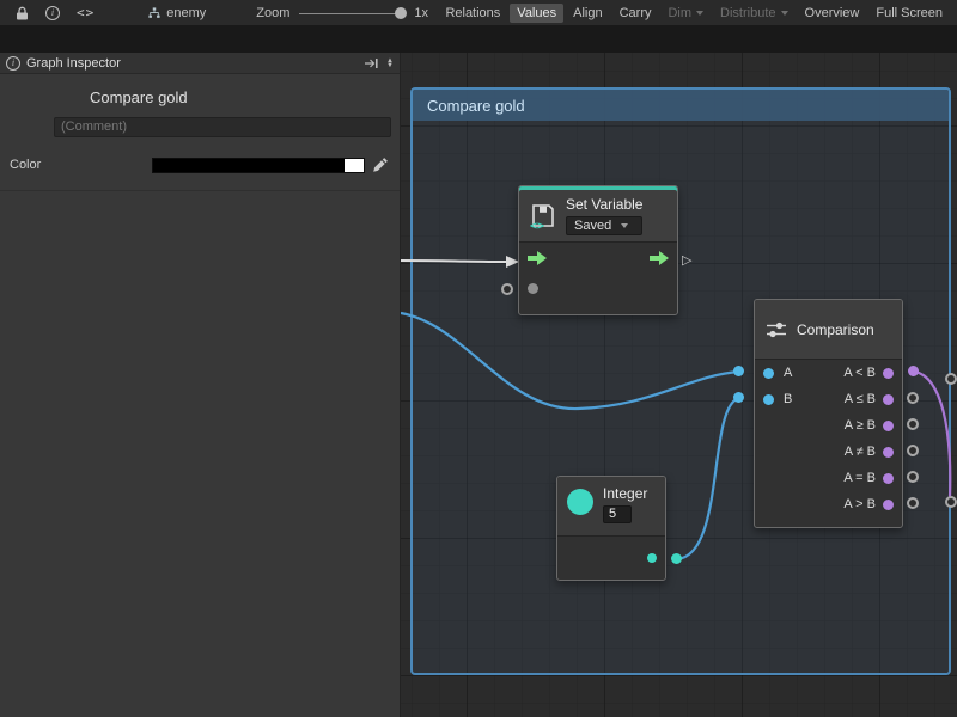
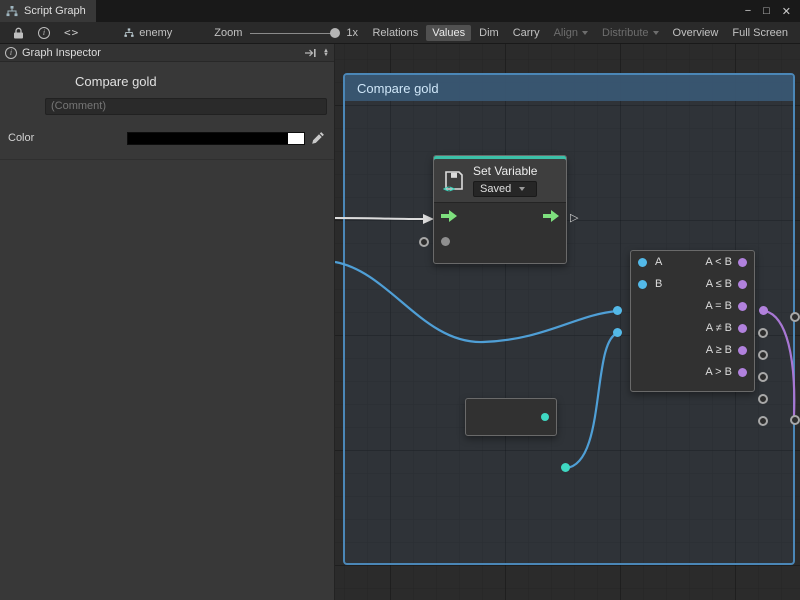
+ Script Graph
+ −
+ □
+ ✕
  i
  <>
  enemy
  Zoom
  1x
  Relations
  Values
- Align
+ Dim
  Carry
- Dim
+ Align
  Distribute
  Overview
  Full Screen
  i
  Graph Inspector
  Compare gold
  (Comment)
  Color
  Compare gold
  <>
  Set Variable
  Saved
- Comparison
  A
  A < B
  B
  A ≤ B
- A ≥ B
+ A = B
  A ≠ B
- A = B
+ A ≥ B
  A > B
- Integer
- 5
  ▷
